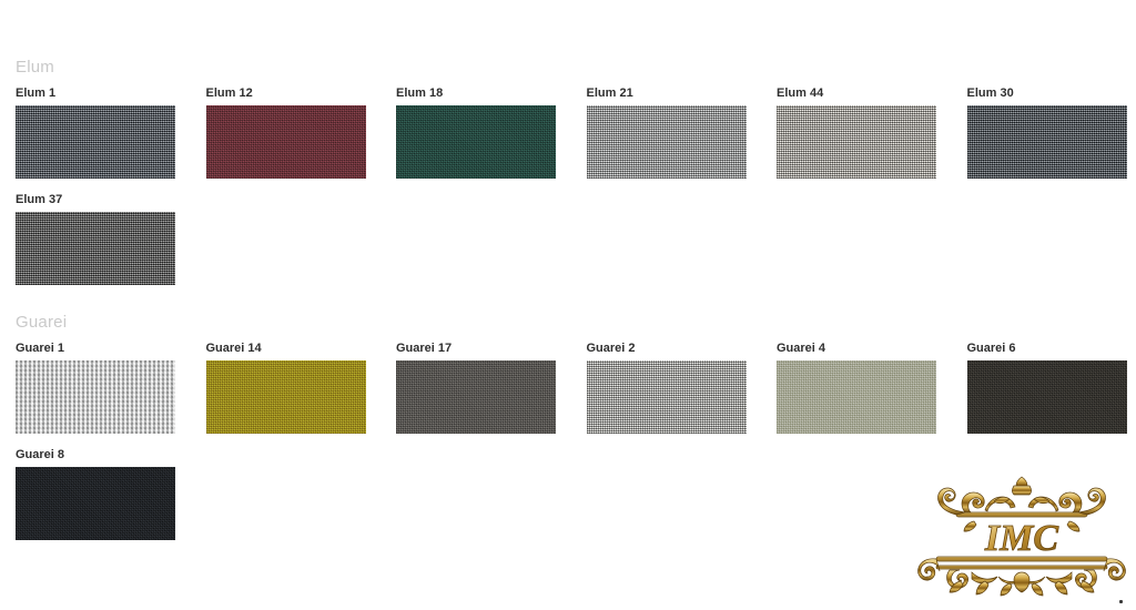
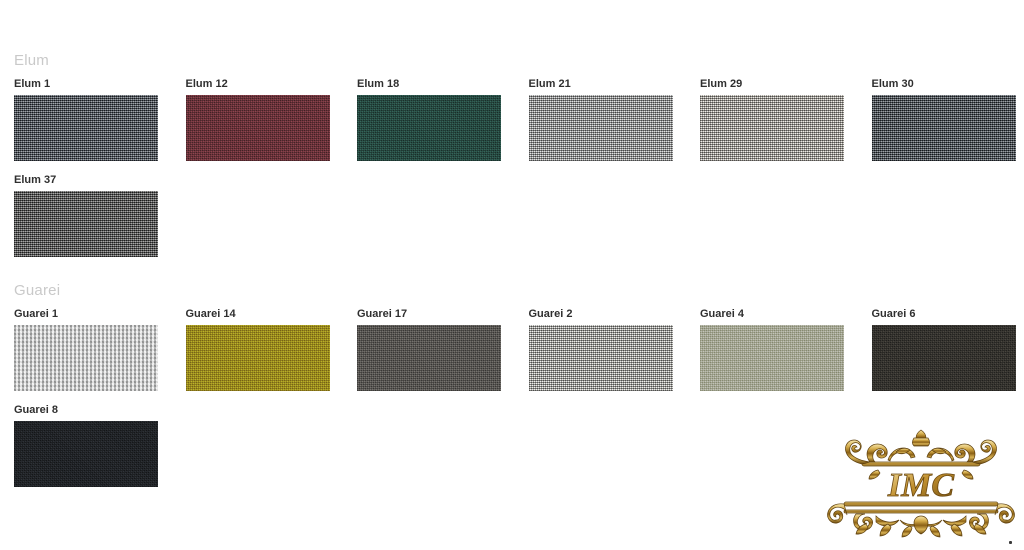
  Elum
  Elum 1
  Elum 12
  Elum 18
  Elum 21
- Elum 44
+ Elum 29
  Elum 30
  Elum 37
  Guarei
  Guarei 1
  Guarei 14
  Guarei 17
  Guarei 2
  Guarei 4
  Guarei 6
  Guarei 8
  IMC
